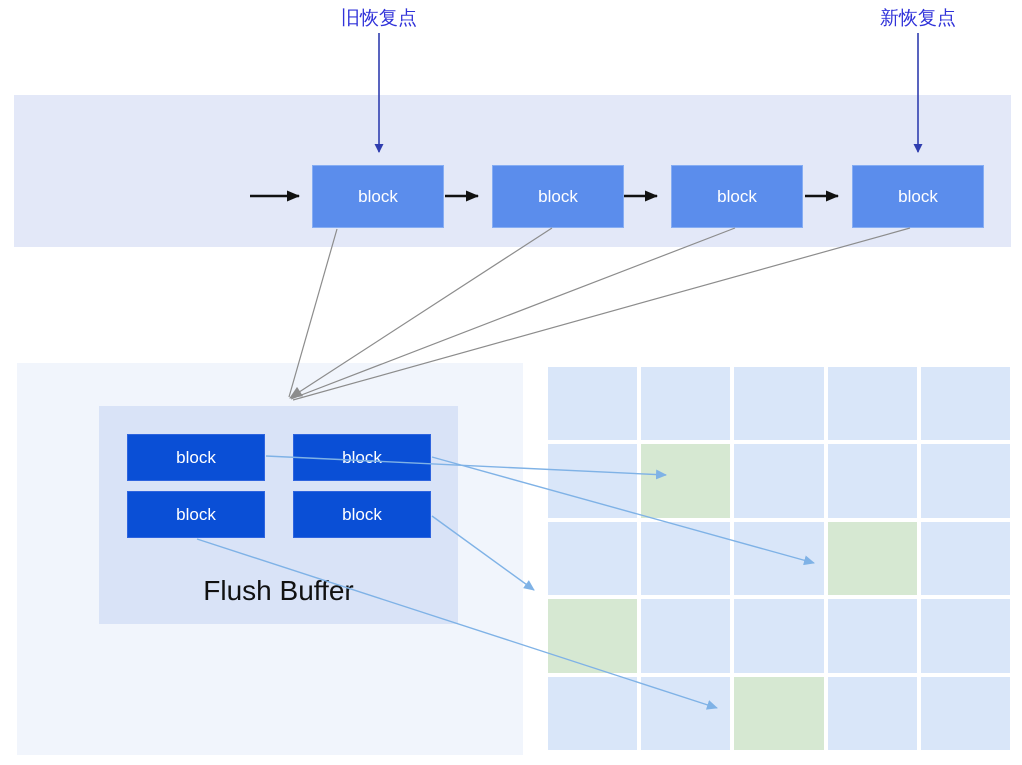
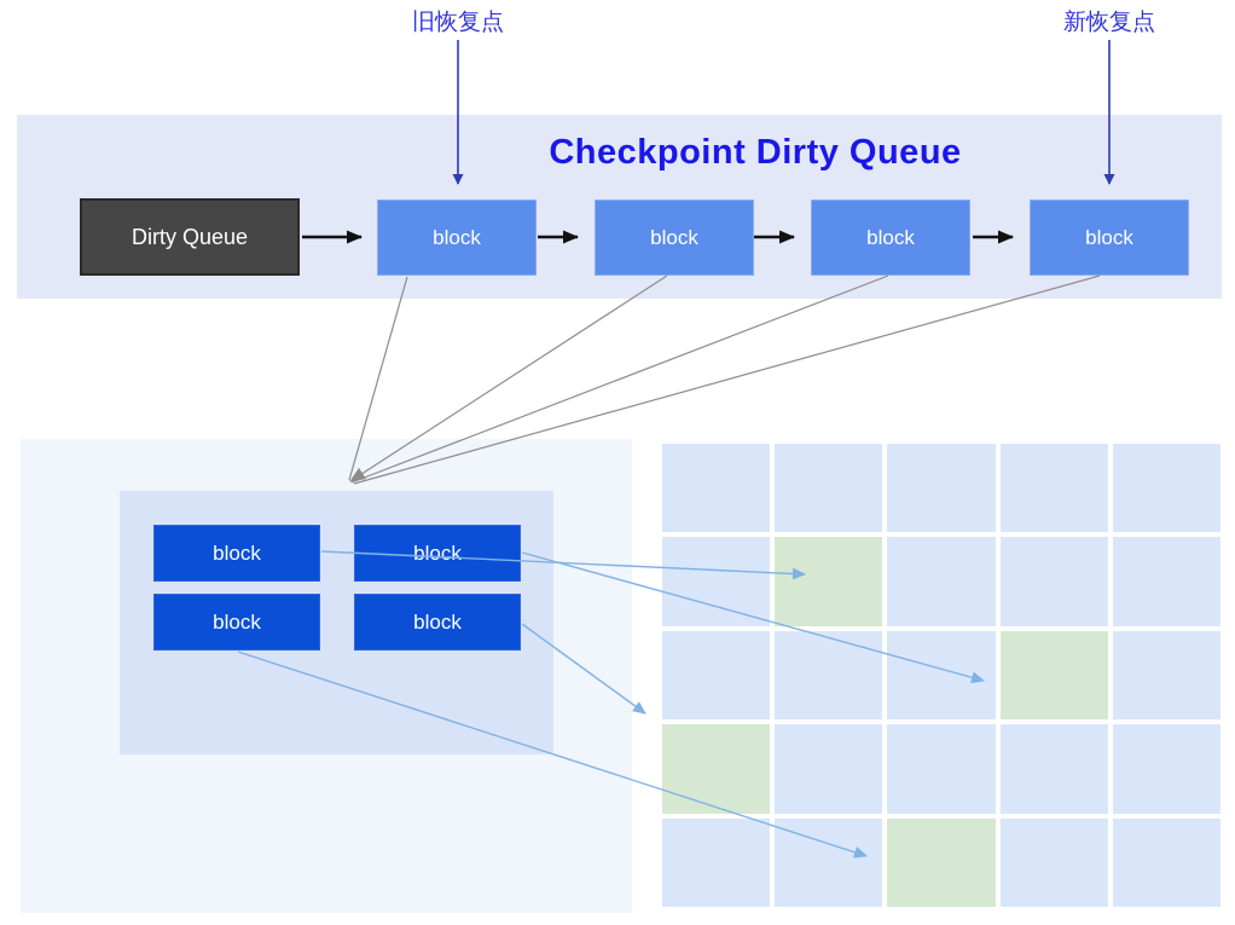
  旧恢复点
  新恢复点
+ Checkpoint Dirty Queue
+ Dirty Queue
  block
  block
  block
  block
  block
  block
  block
  block
- Flush Buffer
